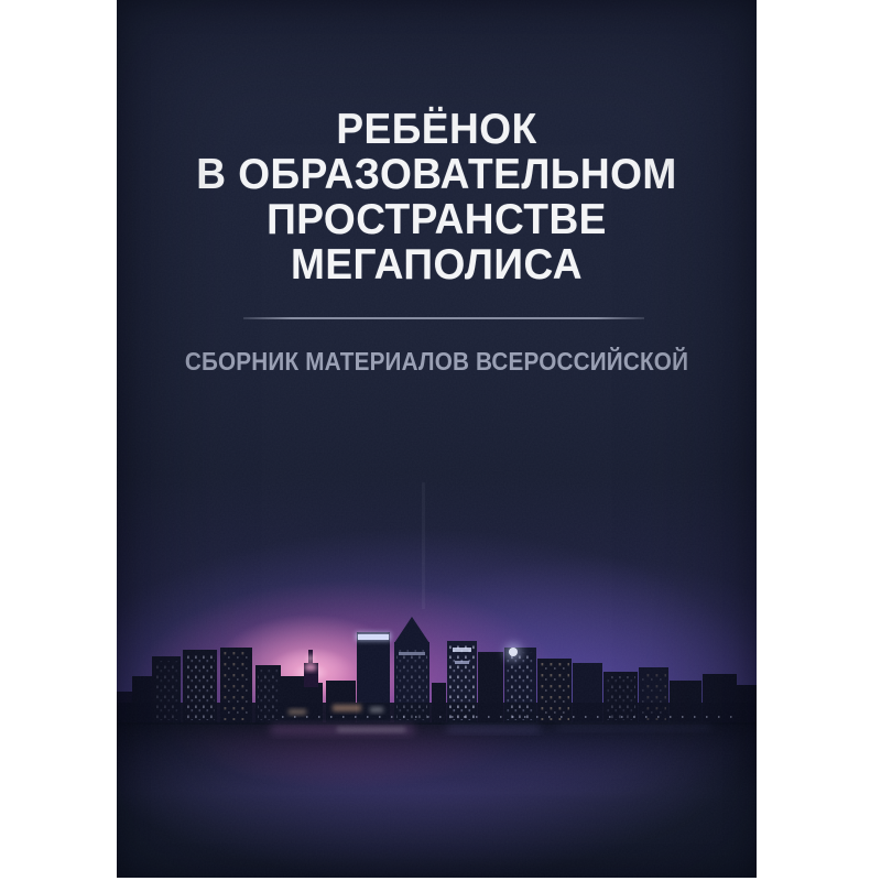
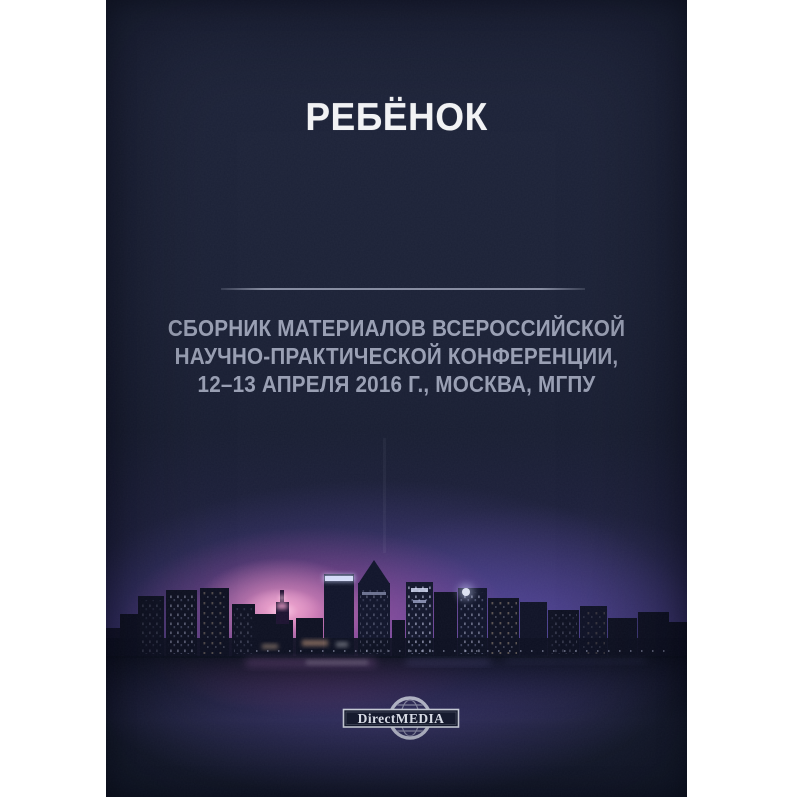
  РЕБЁНОК
- В ОБРАЗОВАТЕЛЬНОМ
- ПРОСТРАНСТВЕ
- МЕГАПОЛИСА
  СБОРНИК МАТЕРИАЛОВ ВСЕРОССИЙСКОЙ
+ НАУЧНО-ПРАКТИЧЕСКОЙ КОНФЕРЕНЦИИ,
+ 12–13 АПРЕЛЯ 2016 Г., МОСКВА, МГПУ
+ DirectMEDIA
